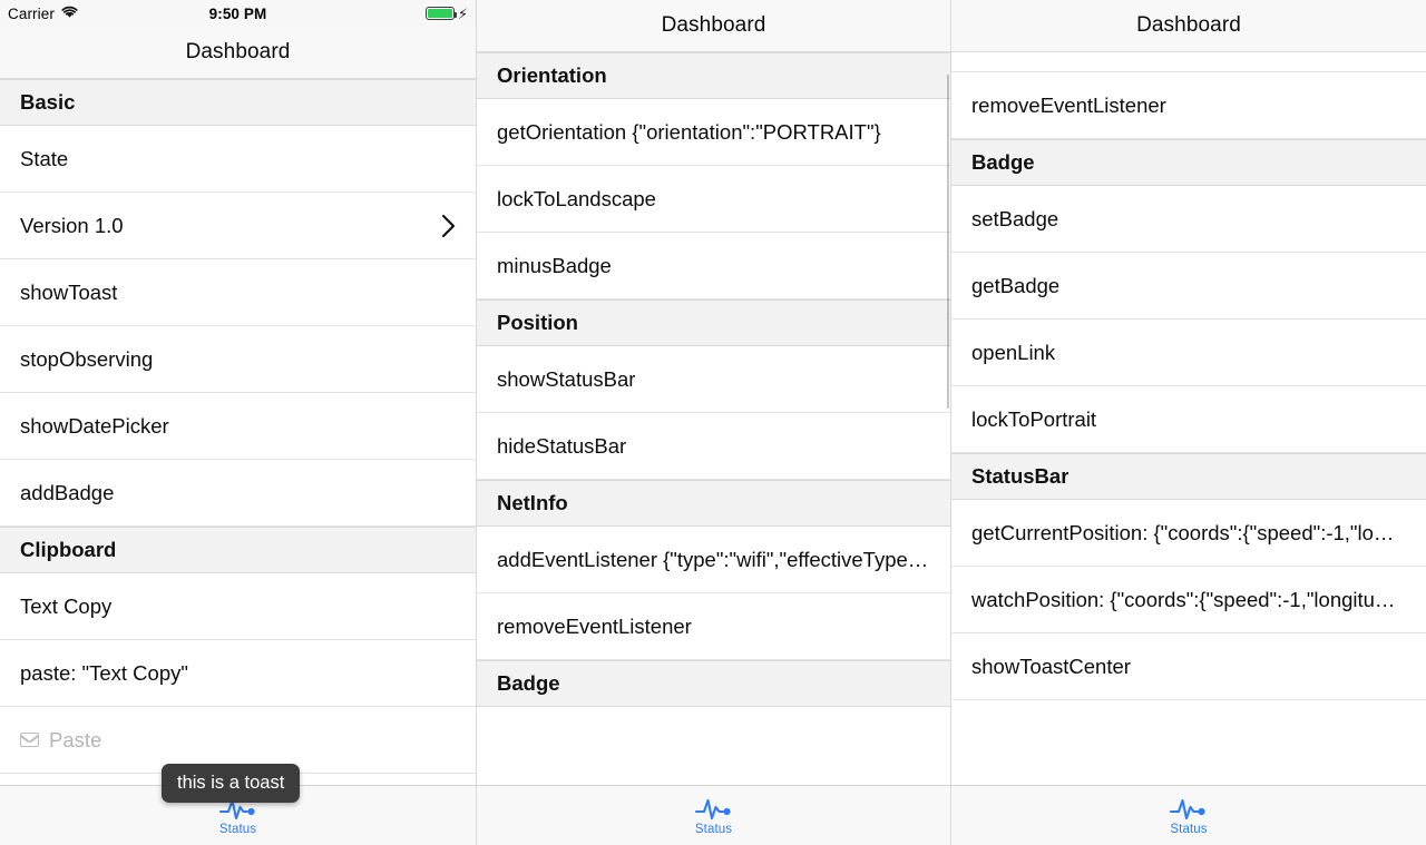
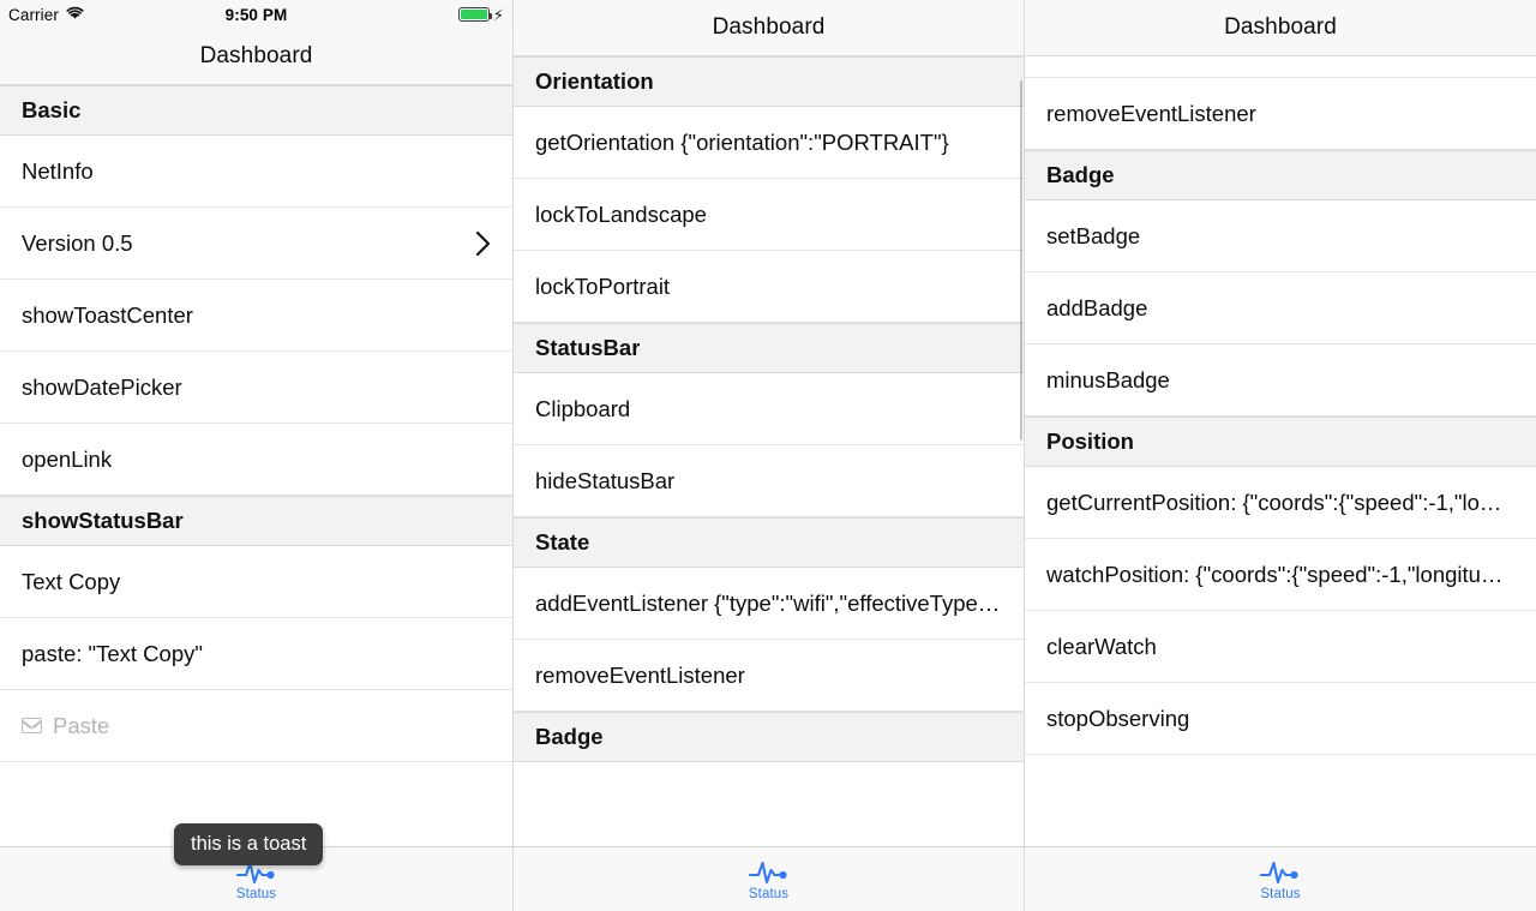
  Carrier
  9:50 PM
  ⚡
  Dashboard
  Basic
- State
+ NetInfo
- Version 1.0
+ Version 0.5
- showToast
- stopObserving
+ showToastCenter
  showDatePicker
- addBadge
+ openLink
- Clipboard
+ showStatusBar
  Text Copy
  paste: "Text Copy"
  Paste
  this is a toast
  Status
  Dashboard
  Orientation
  getOrientation {"orientation":"PORTRAIT"}
  lockToLandscape
- minusBadge
+ lockToPortrait
- Position
+ StatusBar
- showStatusBar
+ Clipboard
  hideStatusBar
- NetInfo
+ State
  addEventListener {"type":"wifi","effectiveType…
  removeEventListener
  Badge
  Status
  Dashboard
  removeEventListener
  Badge
  setBadge
- getBadge
- openLink
+ addBadge
- lockToPortrait
+ minusBadge
- StatusBar
+ Position
  getCurrentPosition: {"coords":{"speed":-1,"lo…
  watchPosition: {"coords":{"speed":-1,"longitu…
+ clearWatch
- showToastCenter
+ stopObserving
  Status
